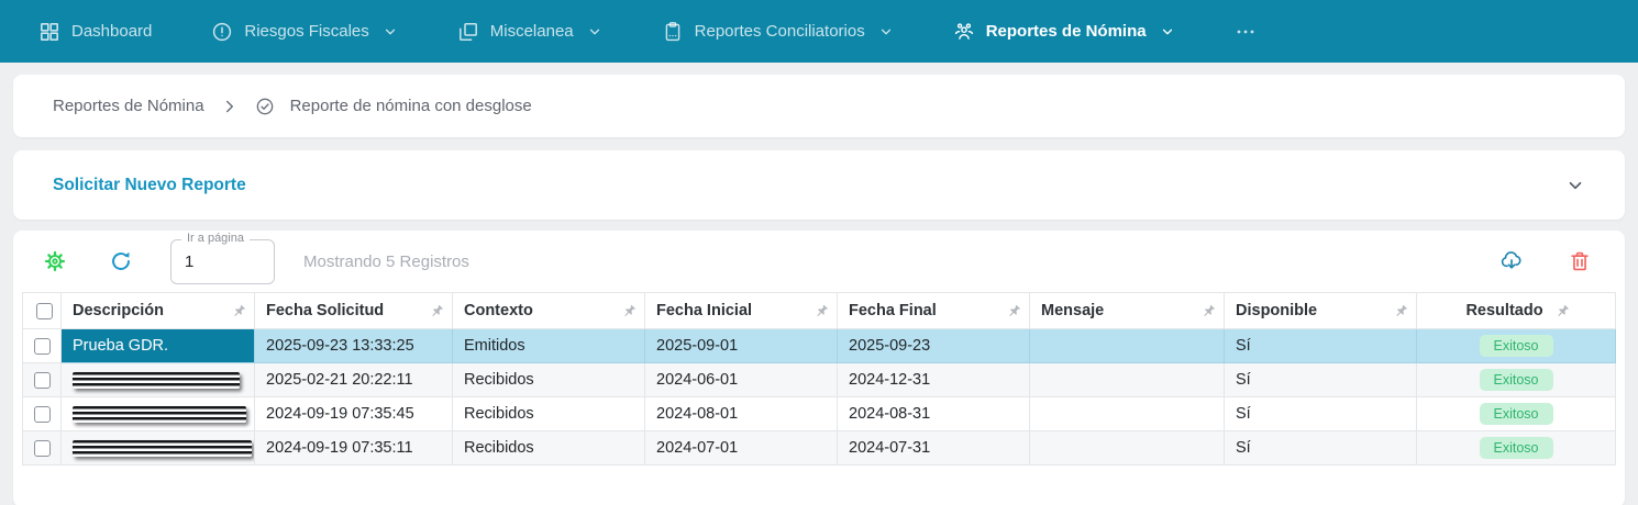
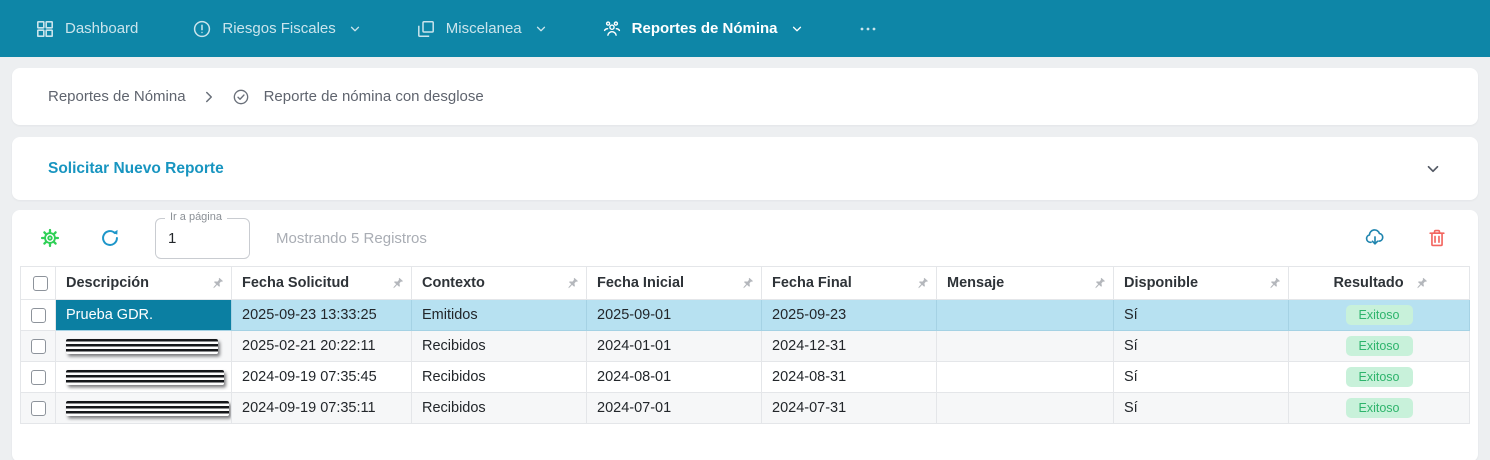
  Dashboard
  Riesgos Fiscales
  Miscelanea
- Reportes Conciliatorios
  Reportes de Nómina
  Reportes de Nómina
  Reporte de nómina con desglose
  Solicitar Nuevo Reporte
  Ir a página
  1
  Mostrando 5 Registros
  	Descripción	Fecha Solicitud	Contexto	Fecha Inicial	Fecha Final	Mensaje	Disponible	Resultado
  	Prueba GDR.	2025-09-23 13:33:25	Emitidos	2025-09-01	2025-09-23		Sí	Exitoso
- 		2025-02-21 20:22:11	Recibidos	2024-06-01	2024-12-31		Sí	Exitoso
+ 		2025-02-21 20:22:11	Recibidos	2024-01-01	2024-12-31		Sí	Exitoso
  		2024-09-19 07:35:45	Recibidos	2024-08-01	2024-08-31		Sí	Exitoso
  		2024-09-19 07:35:11	Recibidos	2024-07-01	2024-07-31		Sí	Exitoso
